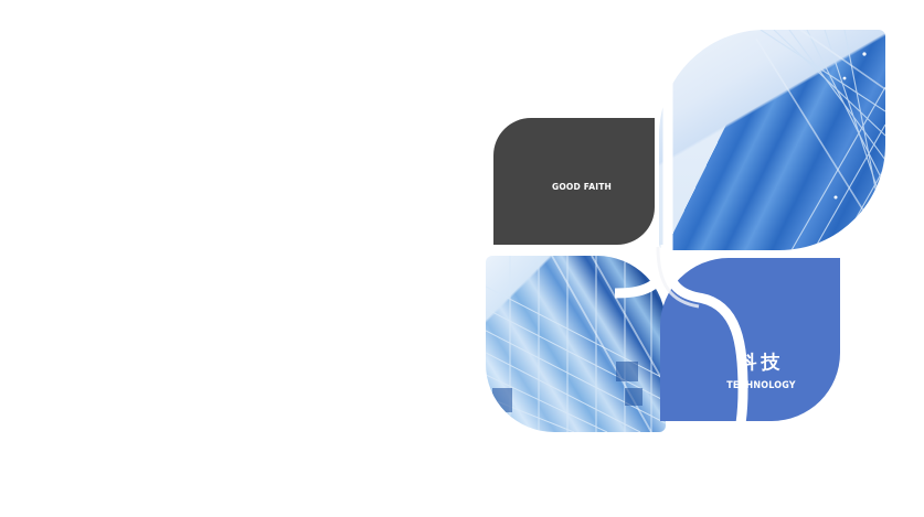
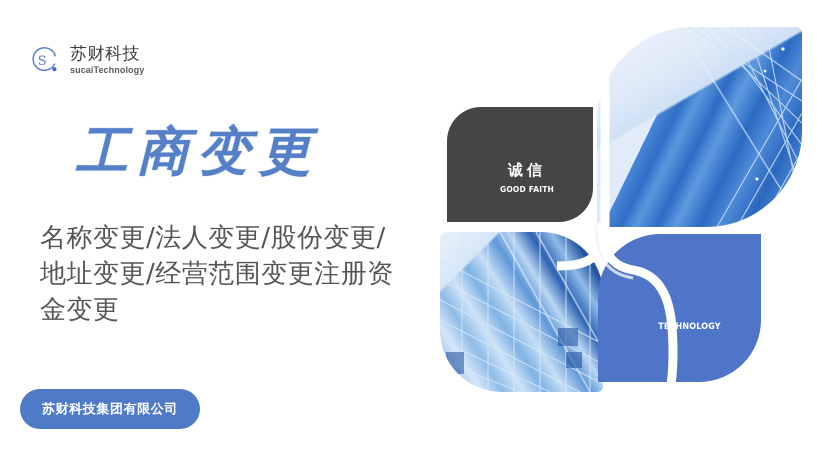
+ S
+ 苏财科技
+ sucaiTechnology
+ 工商变更
+ 名称变更/法人变更/股份变更/地址变更/经营范围变更注册资金变更
+ 苏财科技集团有限公司
+ 诚信
  GOOD FAITH
- 科技
  TEHNOLOGY
